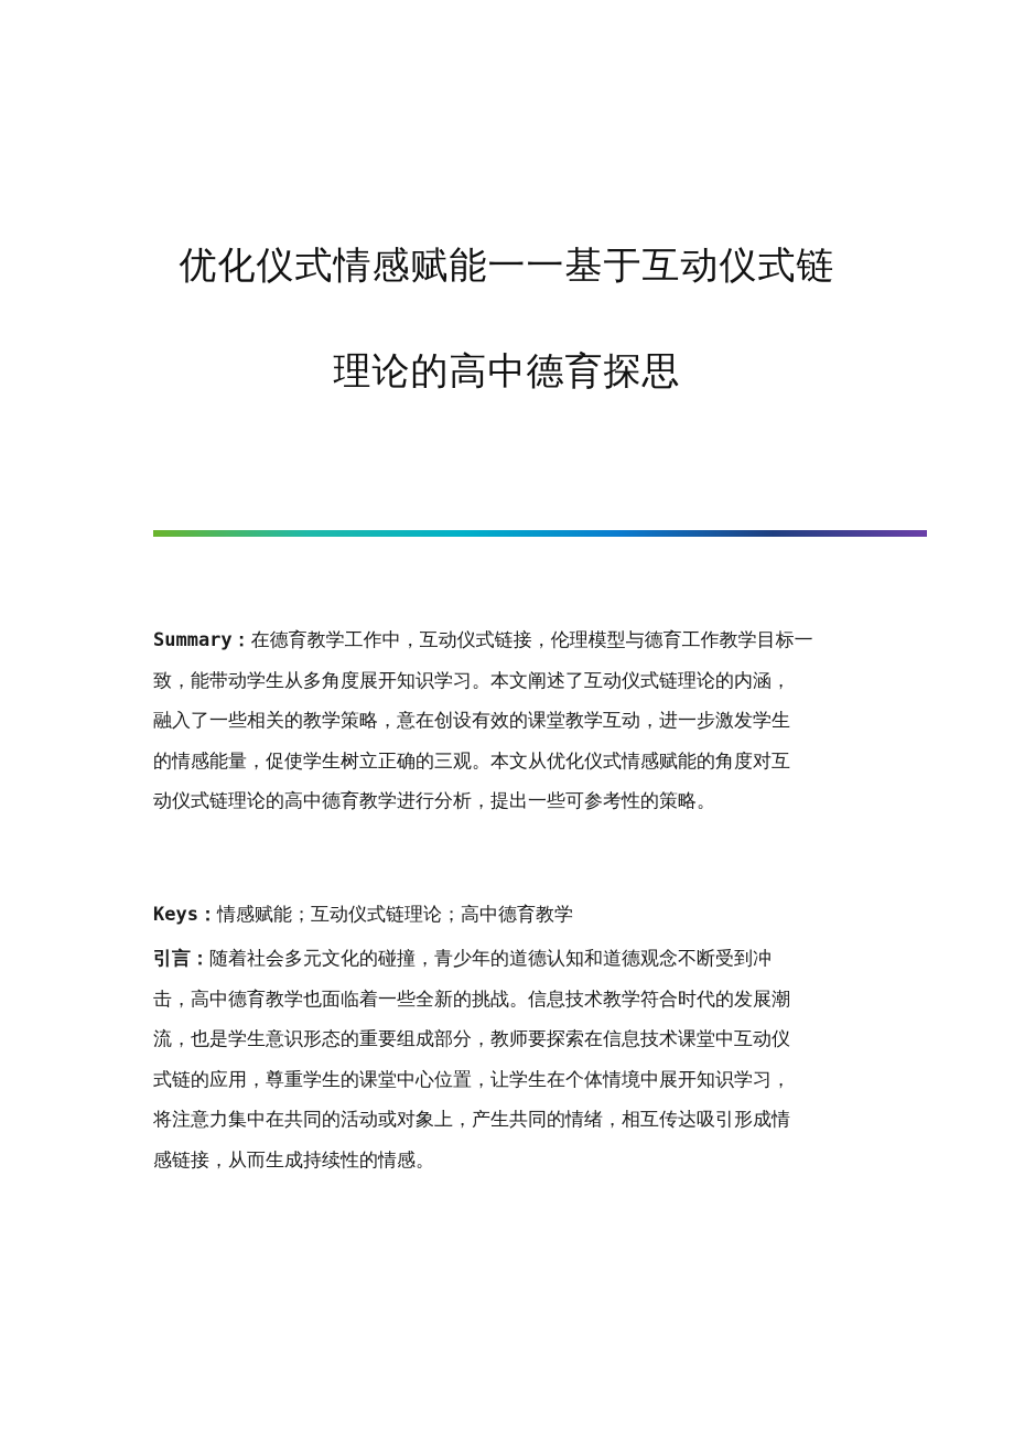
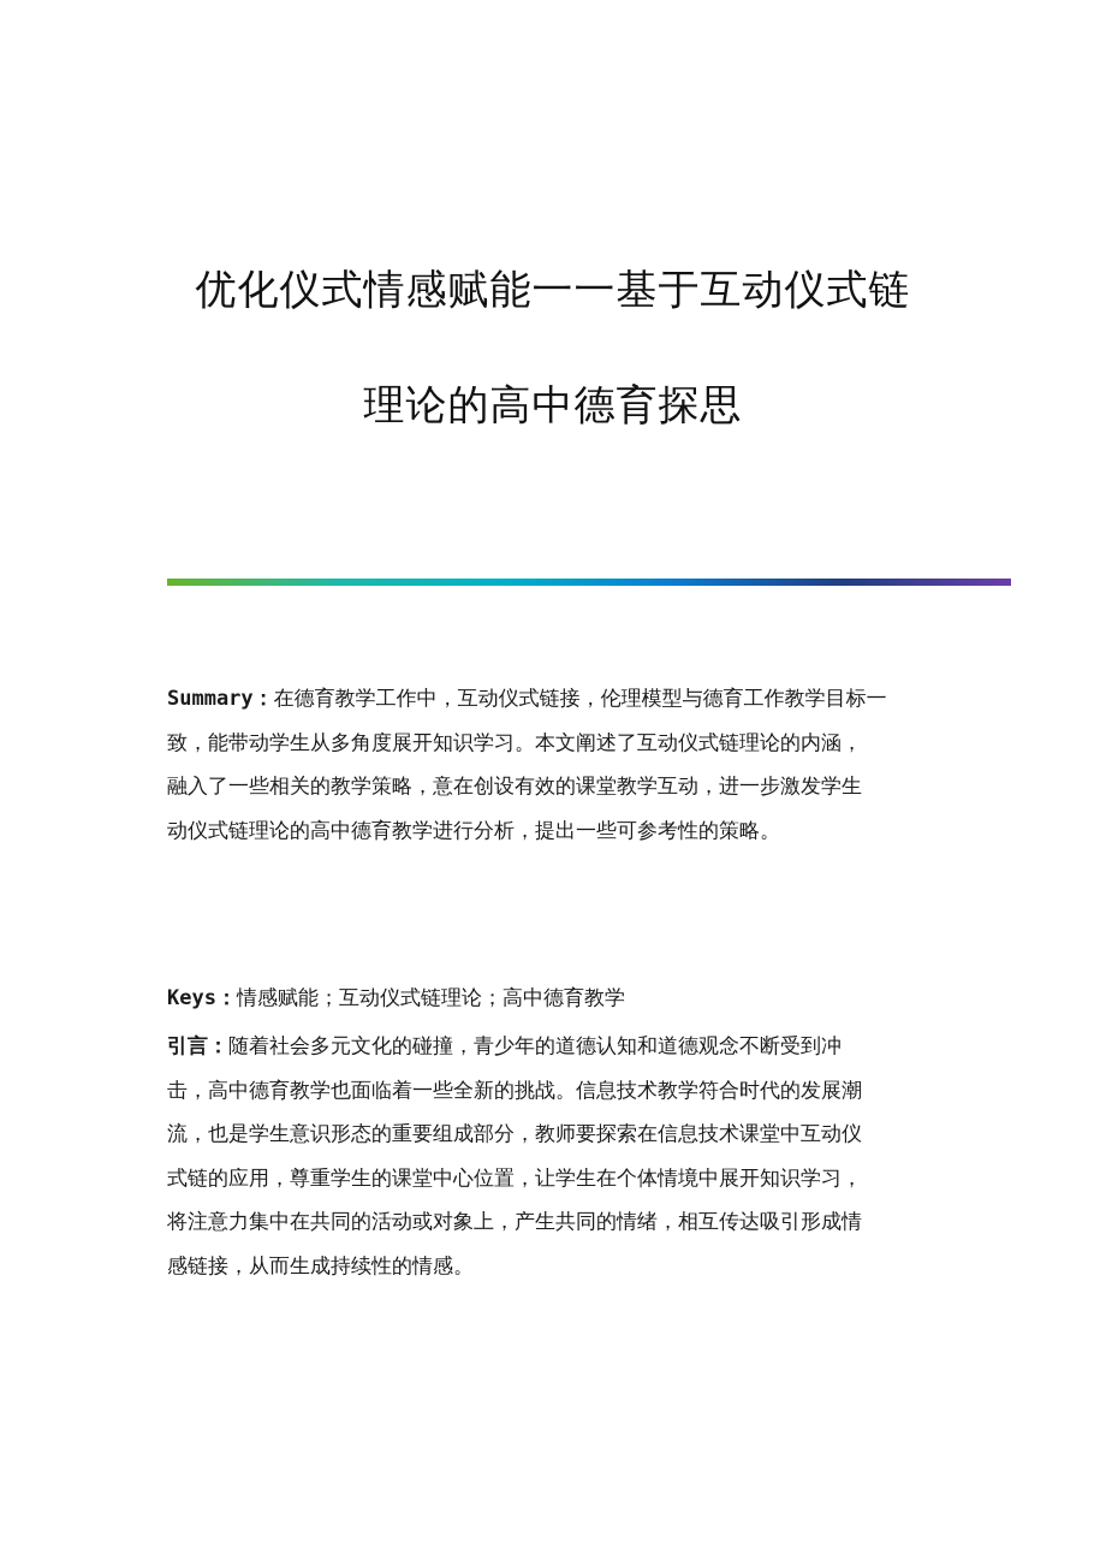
  优化仪式情感赋能一一基于互动仪式链
  理论的高中德育探思
  Summary：在德育教学工作中，互动仪式链接，伦理模型与德育工作教学目标一
  致，能带动学生从多角度展开知识学习。本文阐述了互动仪式链理论的内涵，
  融入了一些相关的教学策略，意在创设有效的课堂教学互动，进一步激发学生
- 的情感能量，促使学生树立正确的三观。本文从优化仪式情感赋能的角度对互
  动仪式链理论的高中德育教学进行分析，提出一些可参考性的策略。
  Keys：情感赋能；互动仪式链理论；高中德育教学
  引言：随着社会多元文化的碰撞，青少年的道德认知和道德观念不断受到冲
  击，高中德育教学也面临着一些全新的挑战。信息技术教学符合时代的发展潮
  流，也是学生意识形态的重要组成部分，教师要探索在信息技术课堂中互动仪
  式链的应用，尊重学生的课堂中心位置，让学生在个体情境中展开知识学习，
  将注意力集中在共同的活动或对象上，产生共同的情绪，相互传达吸引形成情
  感链接，从而生成持续性的情感。
